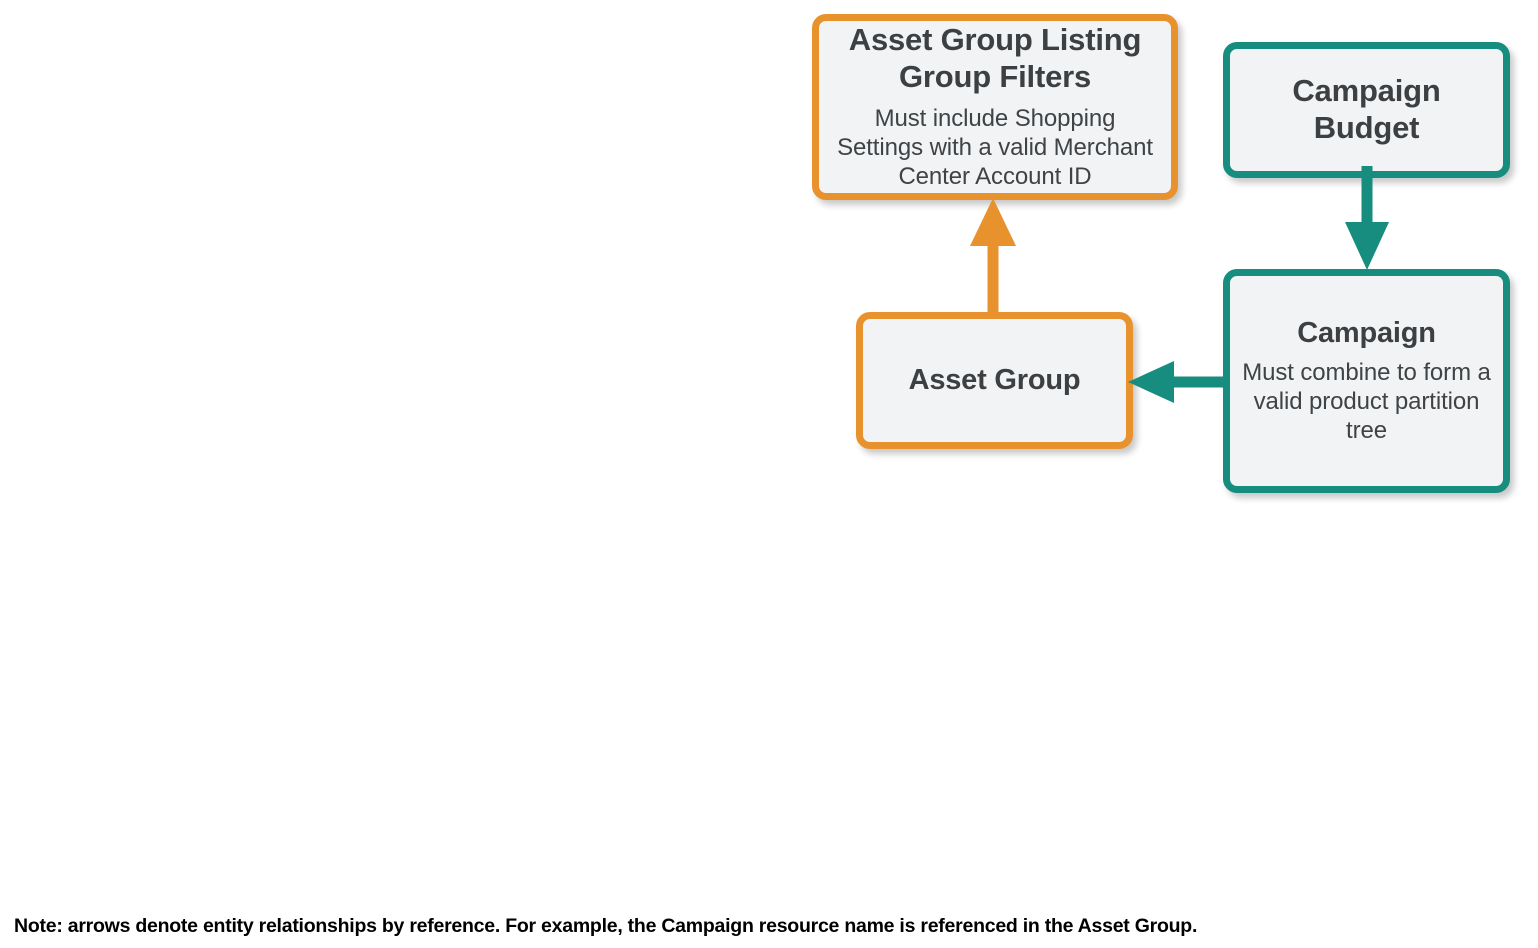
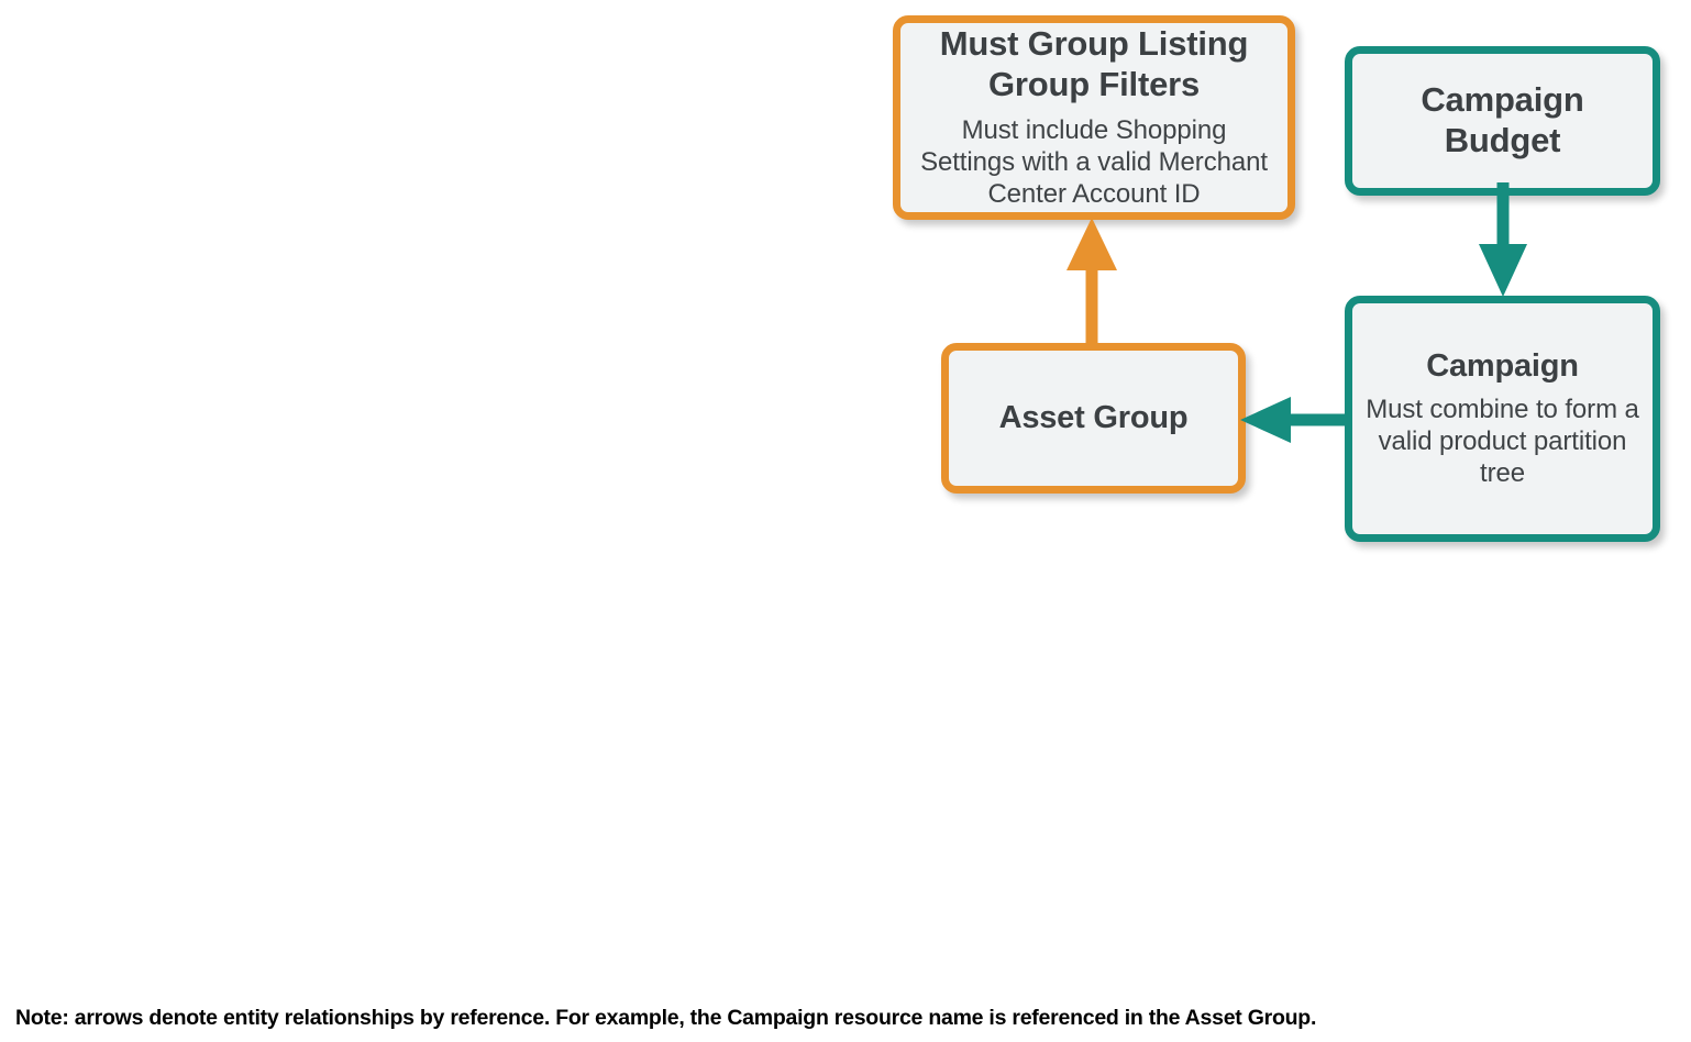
- Asset Group Listing Group Filters
+ Must Group Listing Group Filters
  Must include Shopping Settings with a valid Merchant Center Account ID
  Campaign Budget
  Asset Group
  Campaign
  Must combine to form a valid product partition tree
  Note: arrows denote entity relationships by reference. For example, the Campaign resource name is referenced in the Asset Group.
